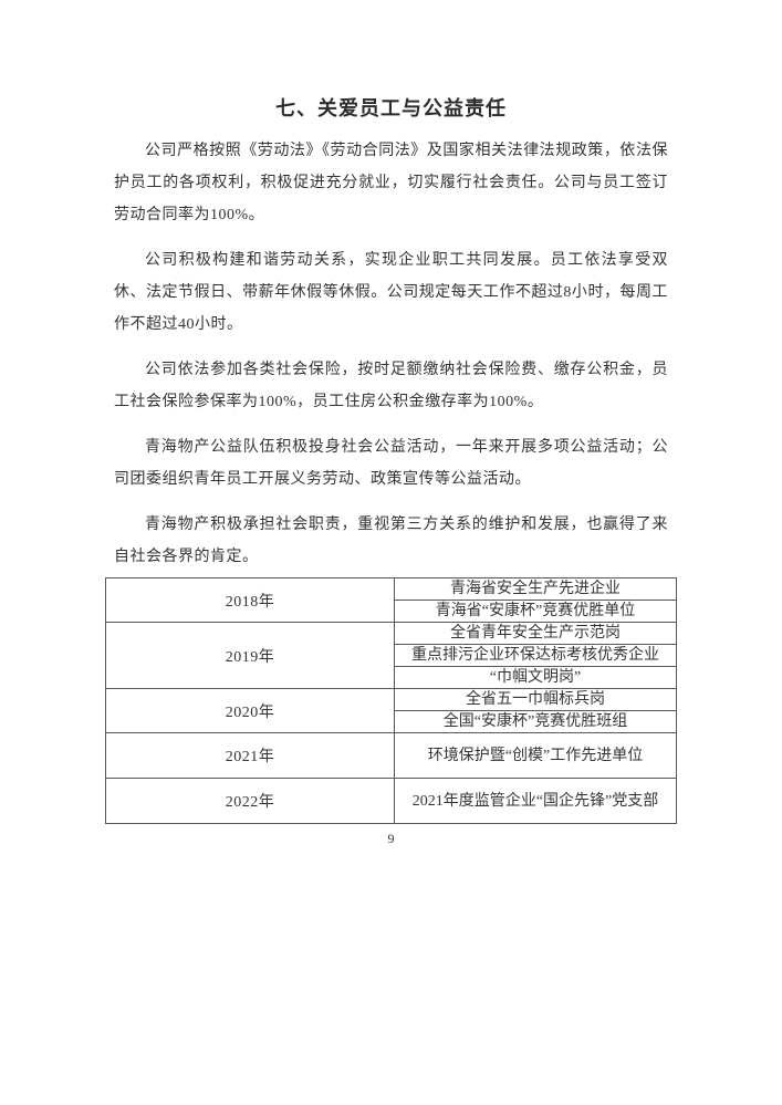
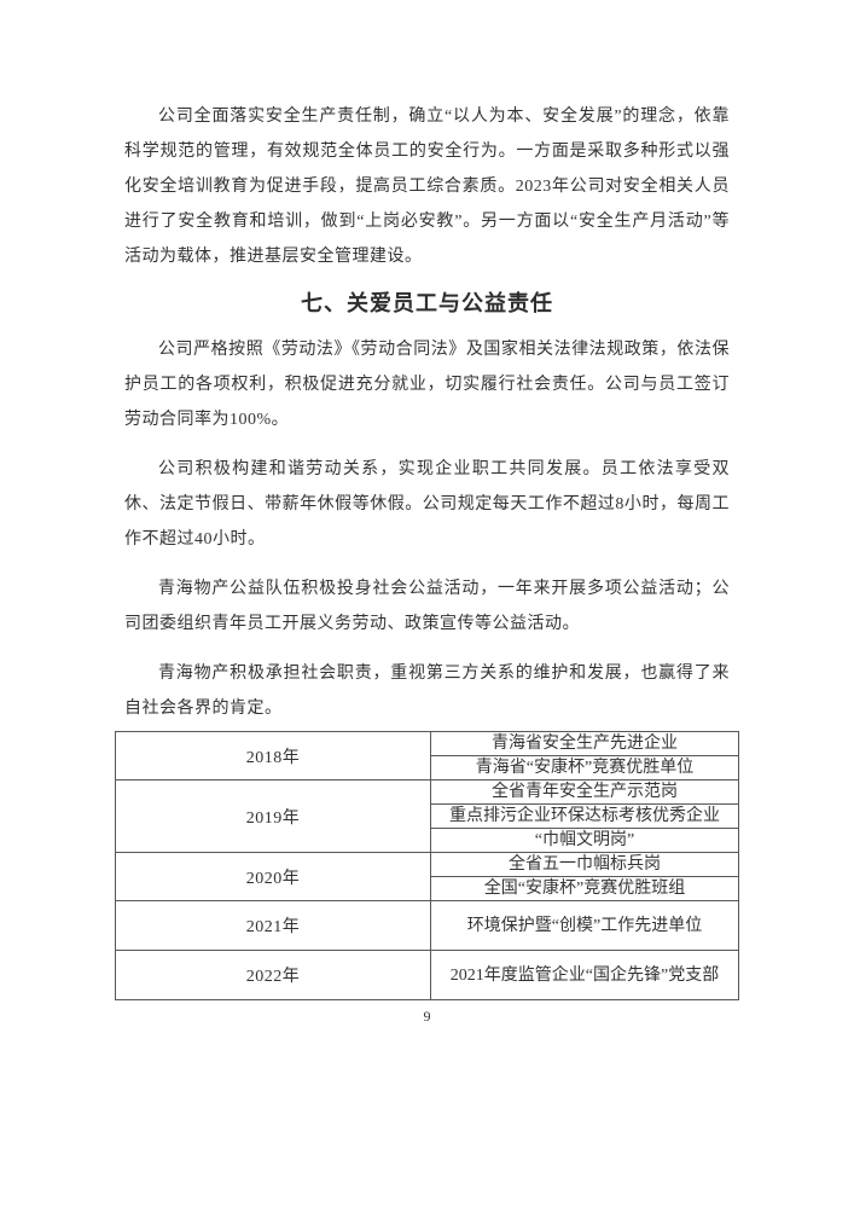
+ 公司全面落实安全生产责任制，确立“以人为本、安全发展”的理念，依靠科学规范的管理，有效规范全体员工的安全行为。一方面是采取多种形式以强化安全培训教育为促进手段，提高员工综合素质。2023年公司对安全相关人员进行了安全教育和培训，做到“上岗必安教”。另一方面以“安全生产月活动”等活动为载体，推进基层安全管理建设。
  七、关爱员工与公益责任
  公司严格按照《劳动法》《劳动合同法》及国家相关法律法规政策，依法保护员工的各项权利，积极促进充分就业，切实履行社会责任。公司与员工签订劳动合同率为100%。
  公司积极构建和谐劳动关系，实现企业职工共同发展。员工依法享受双休、法定节假日、带薪年休假等休假。公司规定每天工作不超过8小时，每周工作不超过40小时。
- 公司依法参加各类社会保险，按时足额缴纳社会保险费、缴存公积金，员工社会保险参保率为100%，员工住房公积金缴存率为100%。
  青海物产公益队伍积极投身社会公益活动，一年来开展多项公益活动；公司团委组织青年员工开展义务劳动、政策宣传等公益活动。
  青海物产积极承担社会职责，重视第三方关系的维护和发展，也赢得了来自社会各界的肯定。
  2018年	青海省安全生产先进企业
  青海省“安康杯”竞赛优胜单位
  2019年	全省青年安全生产示范岗
  重点排污企业环保达标考核优秀企业
  “巾帼文明岗”
  2020年	全省五一巾帼标兵岗
  全国“安康杯”竞赛优胜班组
  2021年	环境保护暨“创模”工作先进单位
  2022年	2021年度监管企业“国企先锋”党支部
  9
